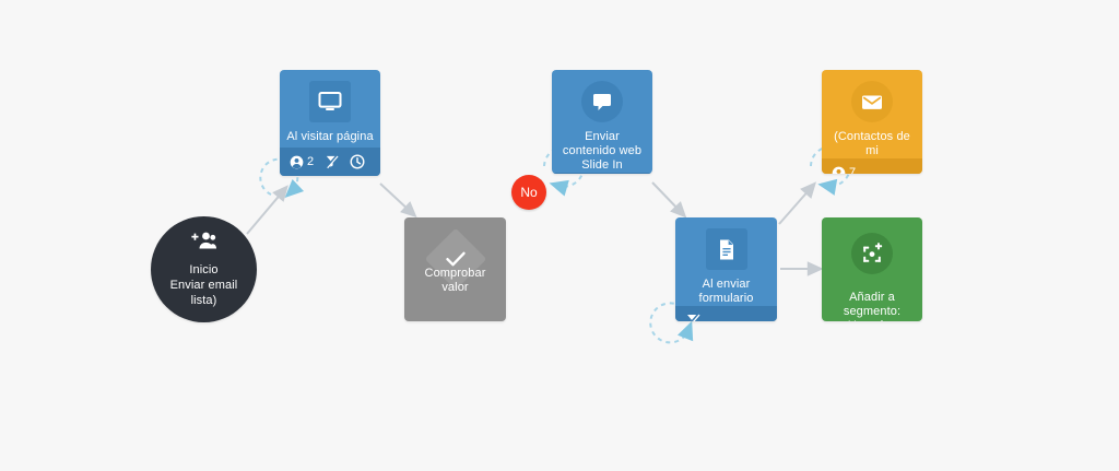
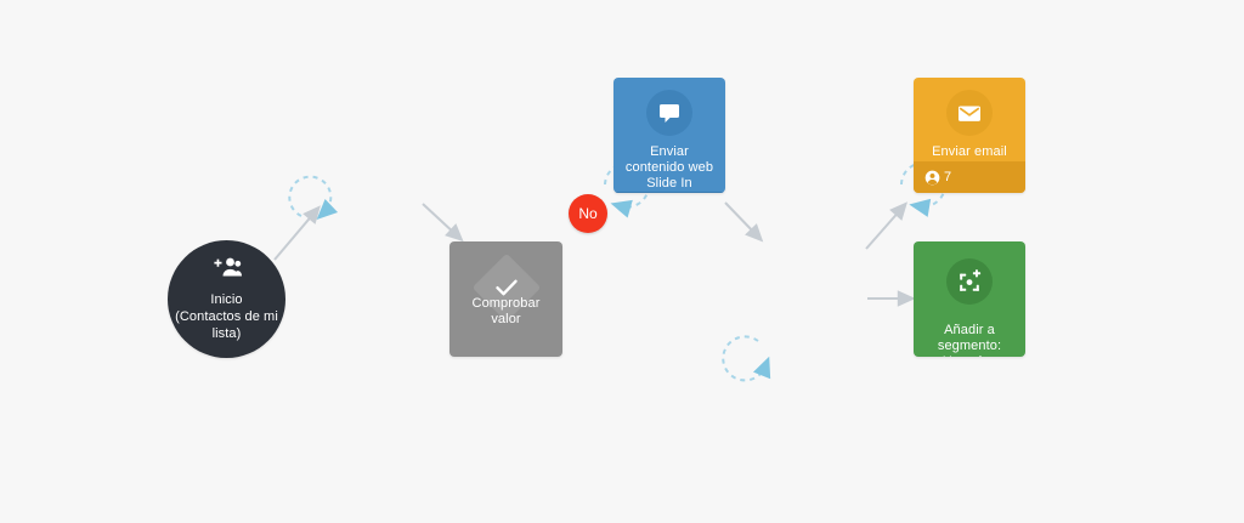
  Inicio
- Enviar email
+ (Contactos de mi
  lista)
- Al visitar página
- 2
  Comprobar valor
  Enviar contenido web
  Slide In
- Al enviar formulario
- (Contactos de mi
+ Enviar email
  7
  Añadir a segmento:
  No
